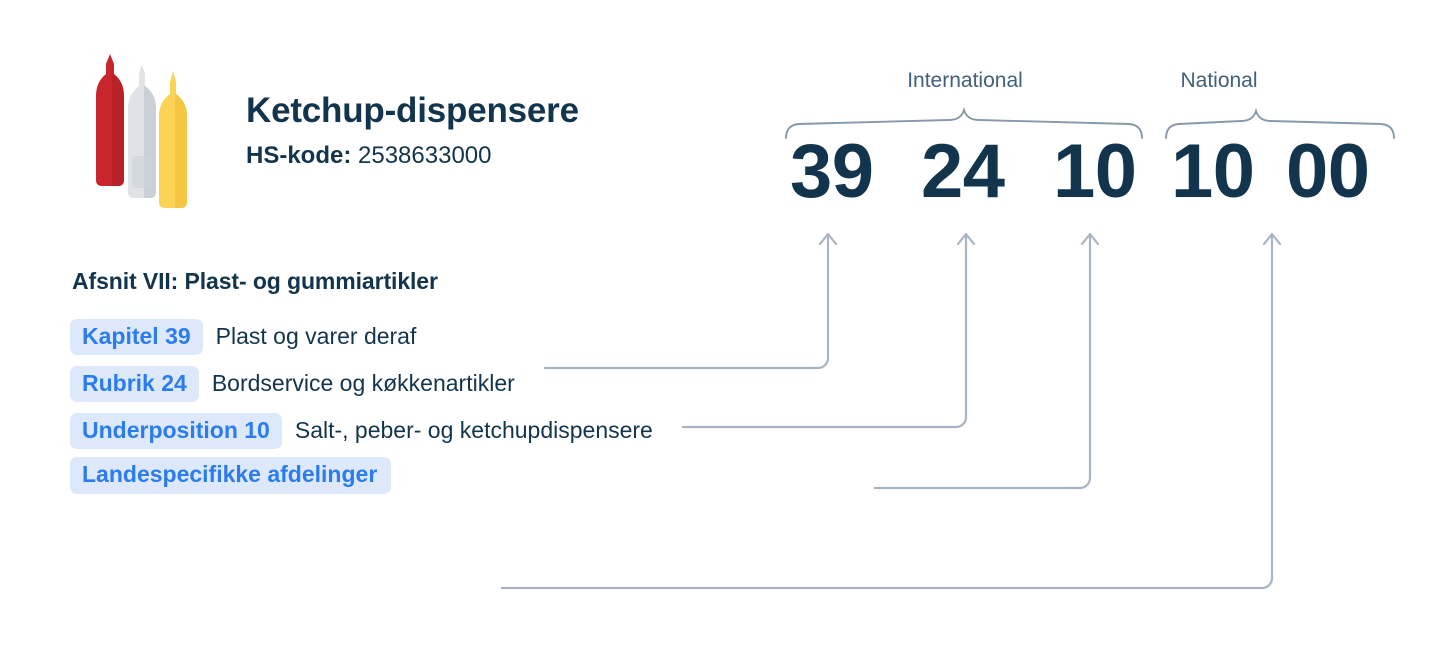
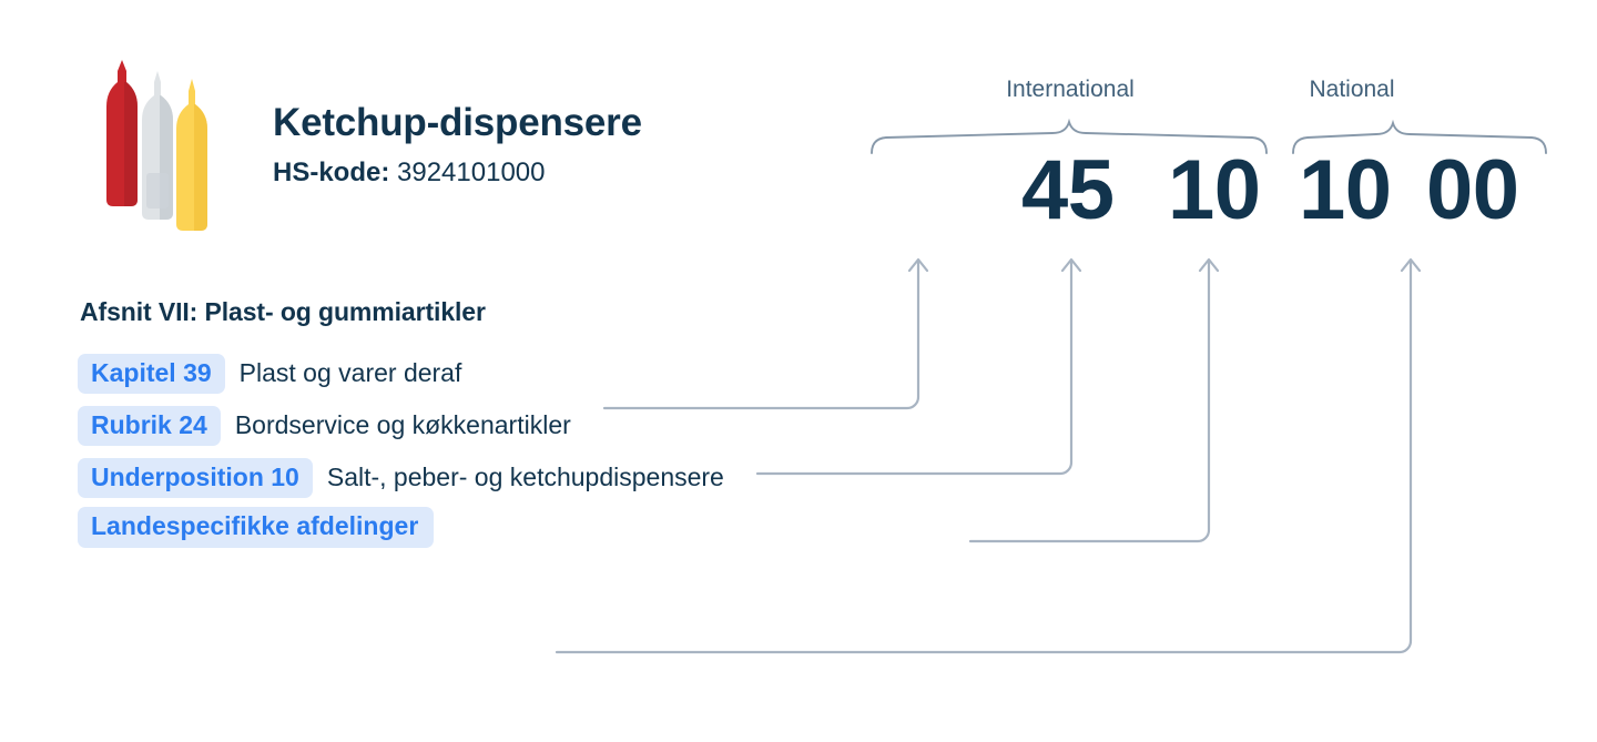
  Ketchup-dispensere
- HS-kode: 2538633000
+ HS-kode: 3924101000
  International
  National
- 39
- 24
+ 45
  10
  10
  00
  Afsnit VII: Plast- og gummiartikler
  Kapitel 39
  Plast og varer deraf
  Rubrik 24
  Bordservice og køkkenartikler
  Underposition 10
  Salt-, peber- og ketchupdispensere
  Landespecifikke afdelinger
